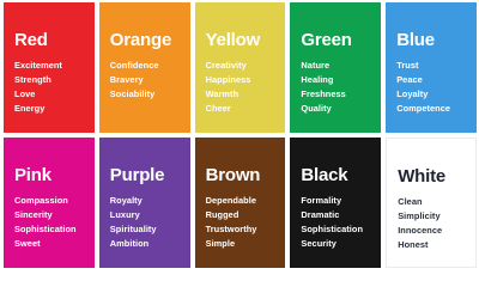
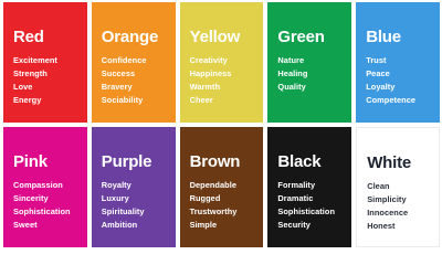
  Red
  Excitement
  Strength
  Love
  Energy
  Orange
  Confidence
+ Success
  Bravery
  Sociability
  Yellow
  Creativity
  Happiness
  Warmth
  Cheer
  Green
  Nature
  Healing
- Freshness
  Quality
  Blue
  Trust
  Peace
  Loyalty
  Competence
  Pink
  Compassion
  Sincerity
  Sophistication
  Sweet
  Purple
  Royalty
  Luxury
  Spirituality
  Ambition
  Brown
  Dependable
  Rugged
  Trustworthy
  Simple
  Black
  Formality
  Dramatic
  Sophistication
  Security
  White
  Clean
  Simplicity
  Innocence
  Honest
